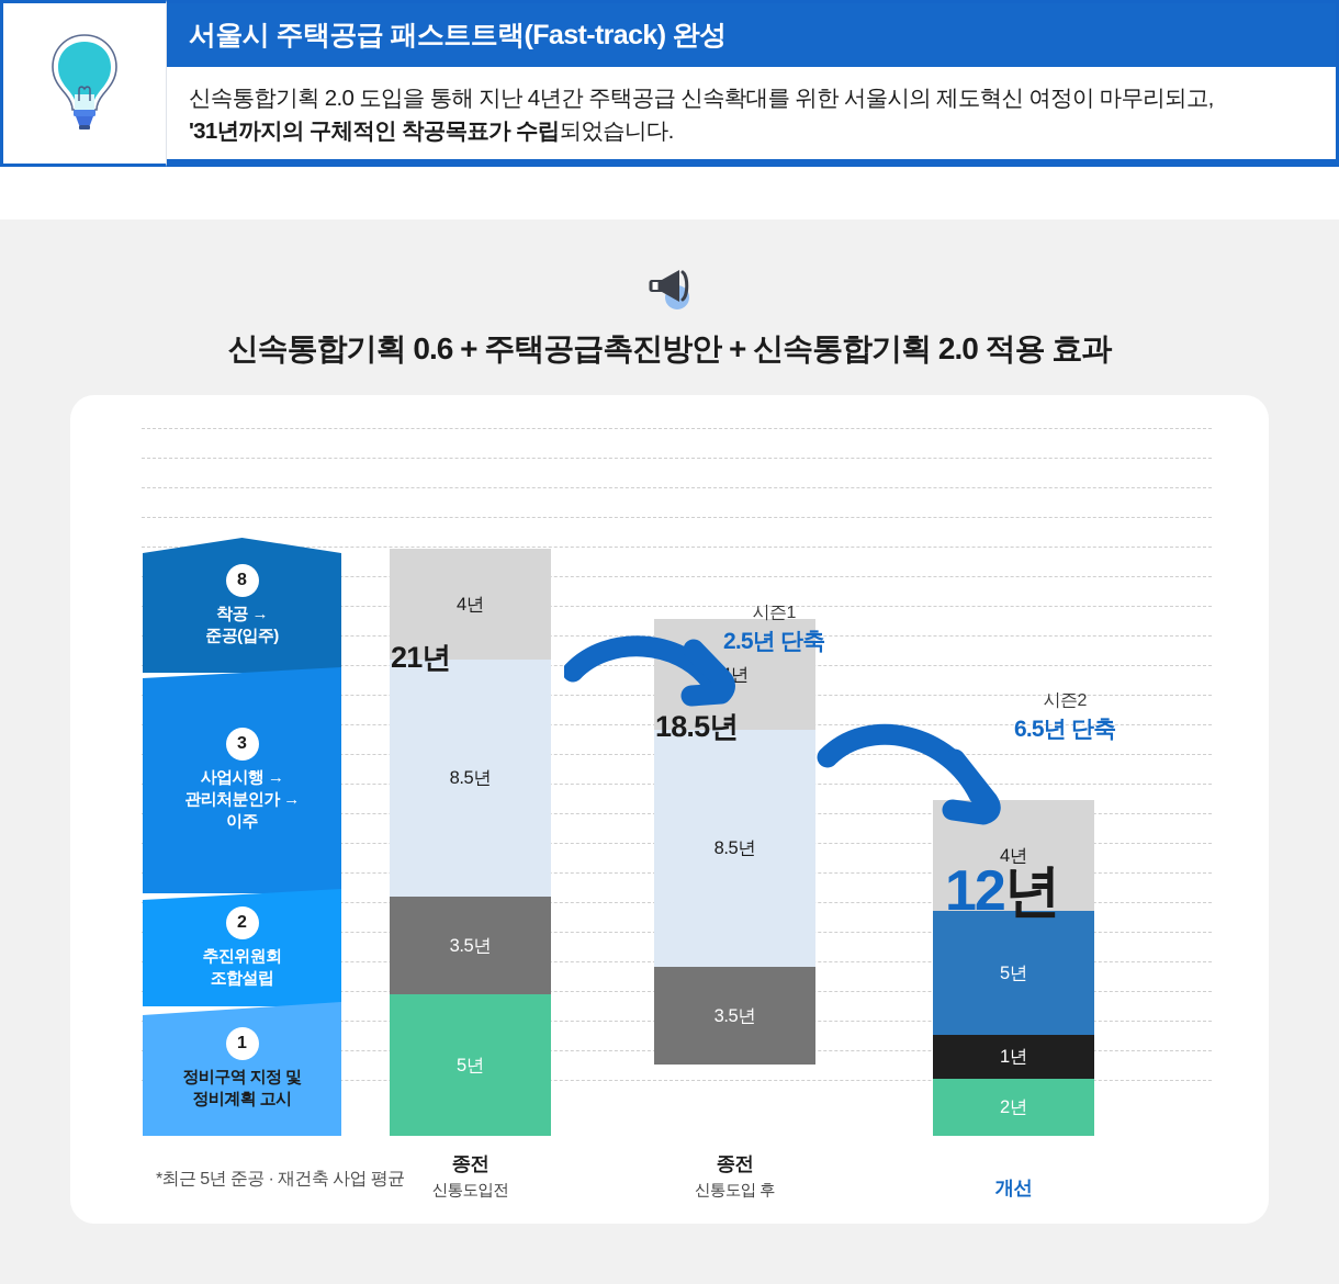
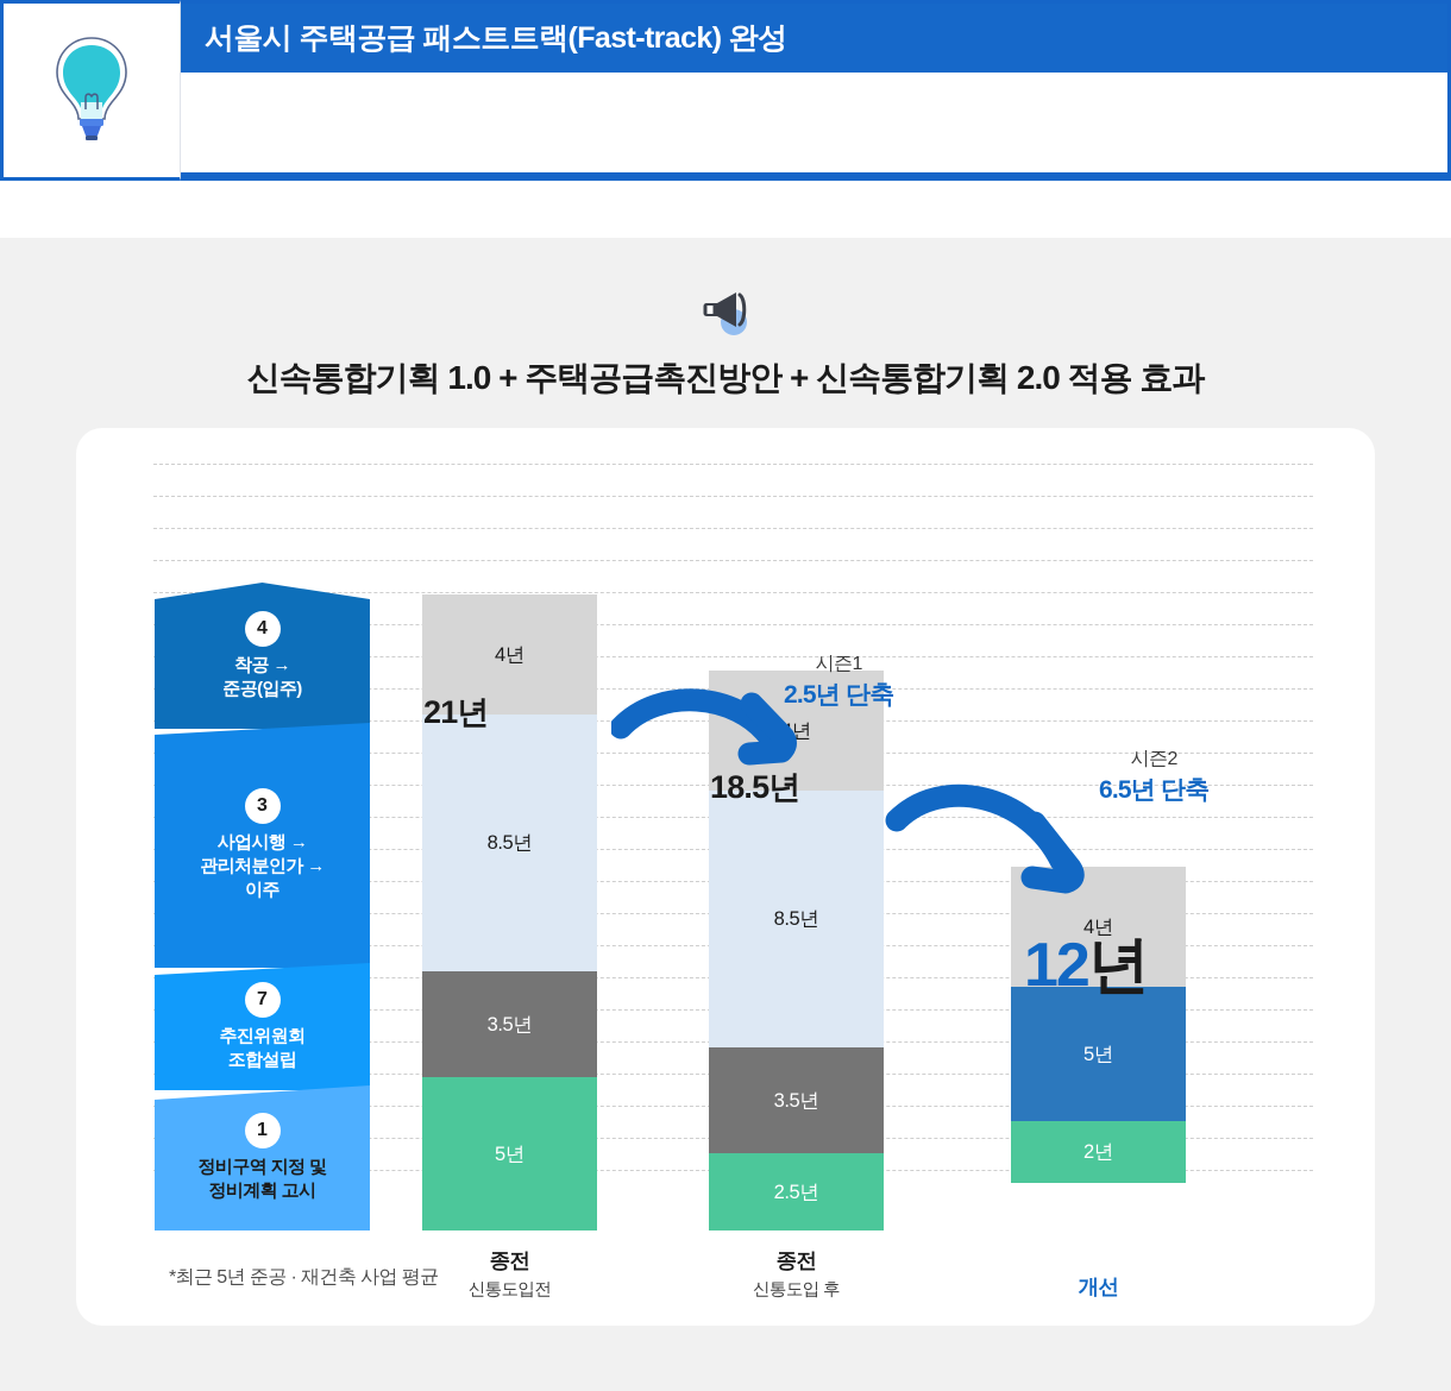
  서울시 주택공급 패스트트랙(Fast-track) 완성
- 신속통합기획 2.0 도입을 통해 지난 4년간 주택공급 신속확대를 위한 서울시의 제도혁신 여정이 마무리되고,
- '31년까지의 구체적인 착공목표가 수립되었습니다.
- 신속통합기획 0.6 + 주택공급촉진방안 + 신속통합기획 2.0 적용 효과
+ 신속통합기획 1.0 + 주택공급촉진방안 + 신속통합기획 2.0 적용 효과
- 8
+ 4
  착공 →
  준공(입주)
  3
  사업시행 →
  관리처분인가 →
  이주
- 2
+ 7
  추진위원회
  조합설립
  1
  정비구역 지정 및
  정비계획 고시
  4년
  8.5년
  3.5년
  5년
  21년
  종전
  신통도입전
  8.5년
  3.5년
+ 2.5년
  18.5년
  종전
  신통도입 후
  4년
  5년
- 1년
  2년
  12년
  개선
  시즌1
  2.5년 단축
  시즌2
  6.5년 단축
  *최근 5년 준공 · 재건축 사업 평균
